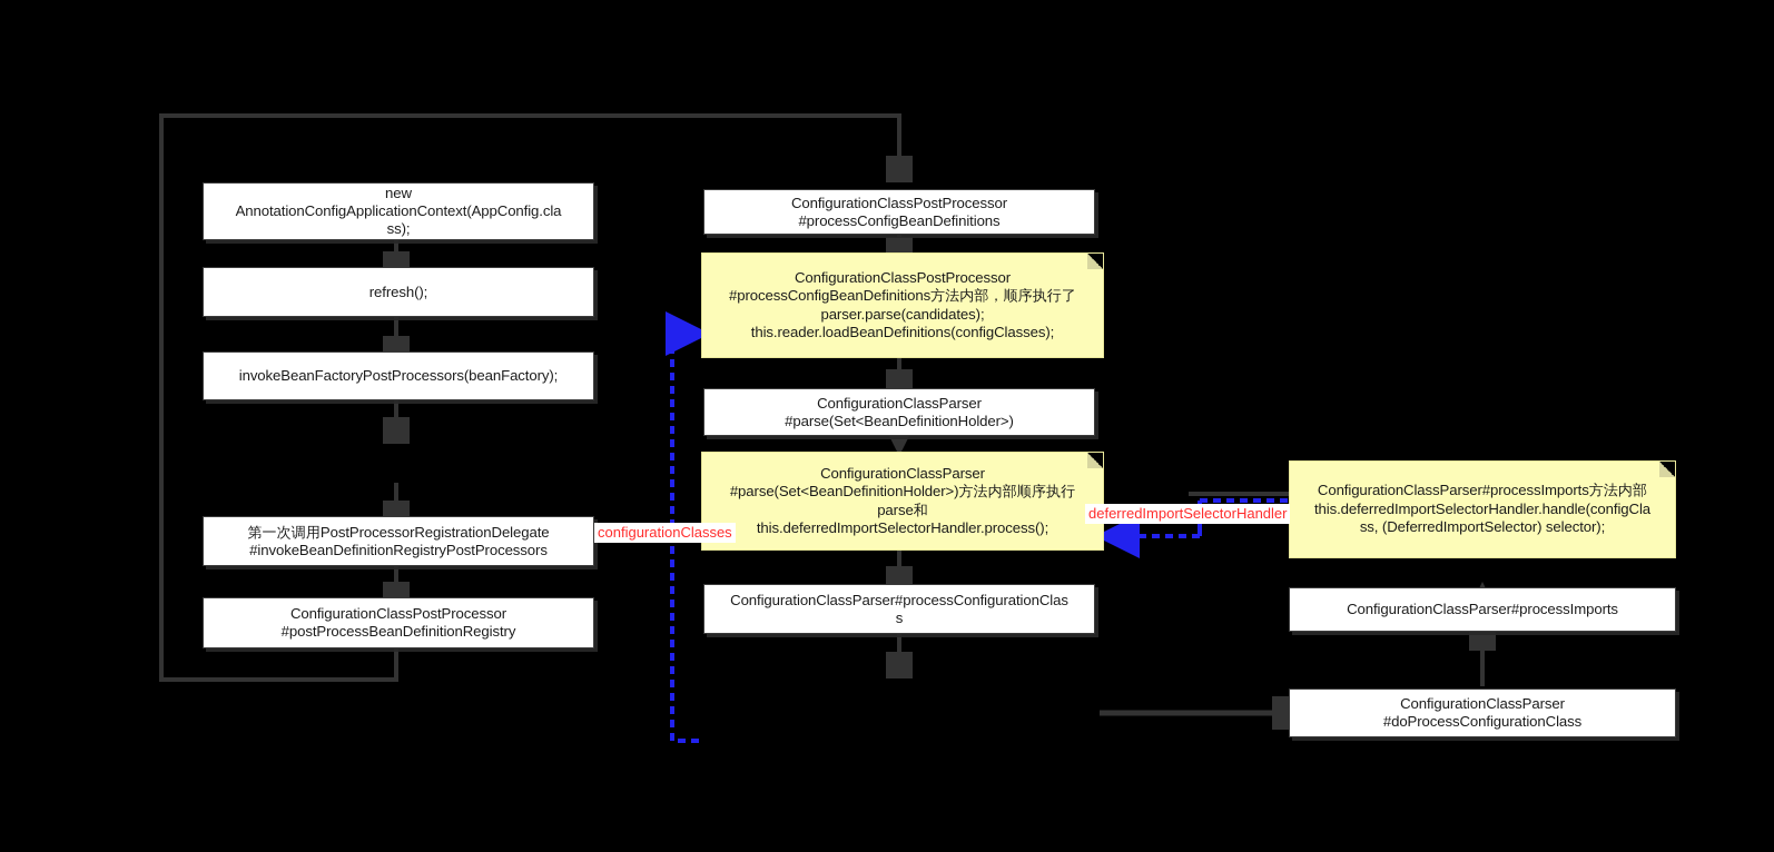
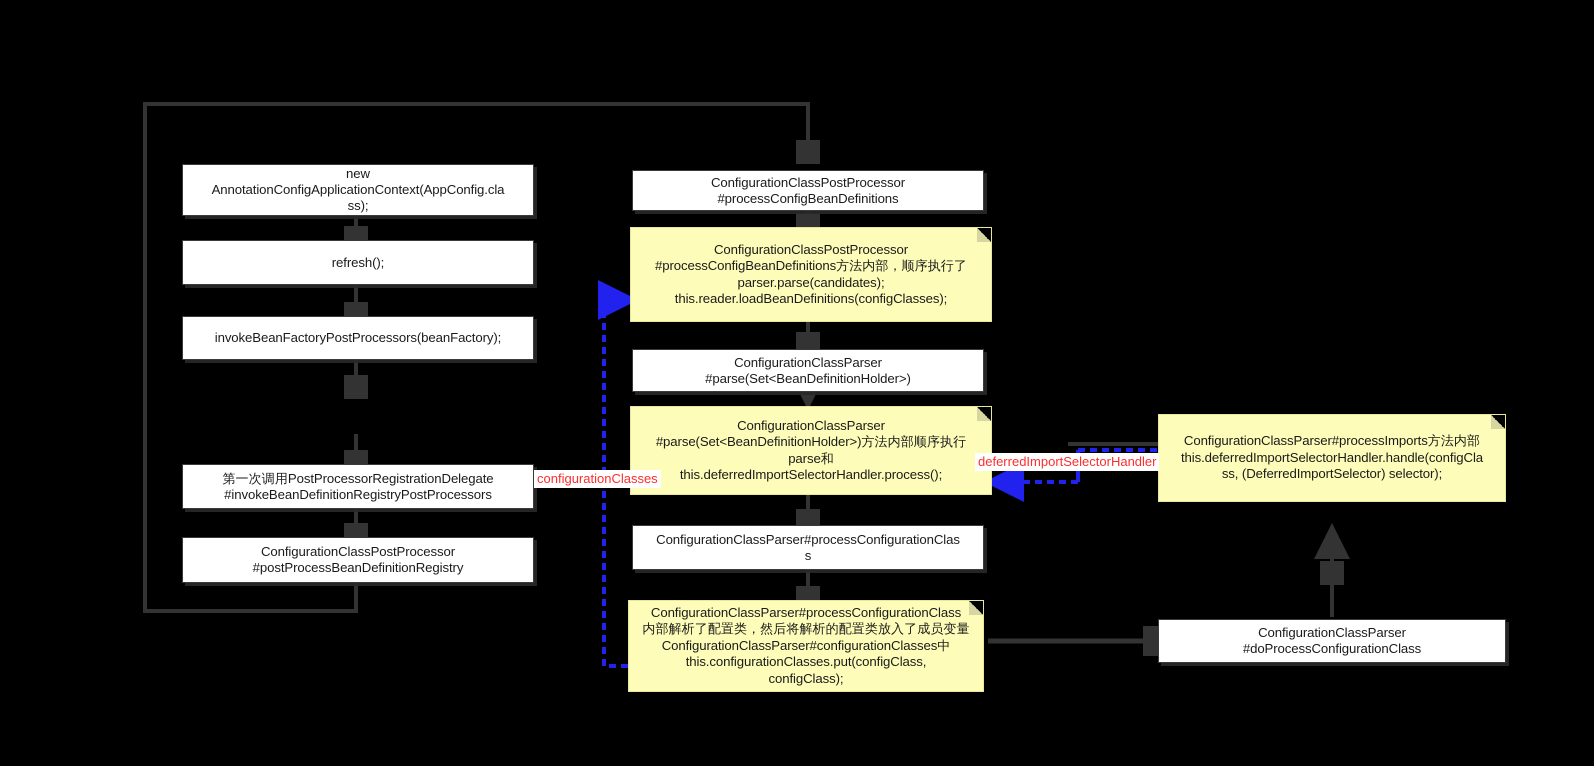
  new
  AnnotationConfigApplicationContext(AppConfig.cla
  ss);
  refresh();
  invokeBeanFactoryPostProcessors(beanFactory);
  第一次调用PostProcessorRegistrationDelegate
  #invokeBeanDefinitionRegistryPostProcessors
  ConfigurationClassPostProcessor
  #postProcessBeanDefinitionRegistry
  ConfigurationClassPostProcessor
  #processConfigBeanDefinitions
  ConfigurationClassPostProcessor
  #processConfigBeanDefinitions方法内部，顺序执行了
  parser.parse(candidates);
  this.reader.loadBeanDefinitions(configClasses);
  ConfigurationClassParser
  #parse(Set<BeanDefinitionHolder>)
  ConfigurationClassParser
  #parse(Set<BeanDefinitionHolder>)方法内部顺序执行
  parse和
  this.deferredImportSelectorHandler.process();
  ConfigurationClassParser#processConfigurationClas
  s
+ ConfigurationClassParser#processConfigurationClass
+ 内部解析了配置类，然后将解析的配置类放入了成员变量
+ ConfigurationClassParser#configurationClasses中
+ this.configurationClasses.put(configClass,
+ configClass);
  ConfigurationClassParser#processImports方法内部
  this.deferredImportSelectorHandler.handle(configCla
  ss, (DeferredImportSelector) selector);
- ConfigurationClassParser#processImports
  ConfigurationClassParser
  #doProcessConfigurationClass
  configurationClasses
  deferredImportSelectorHandler
